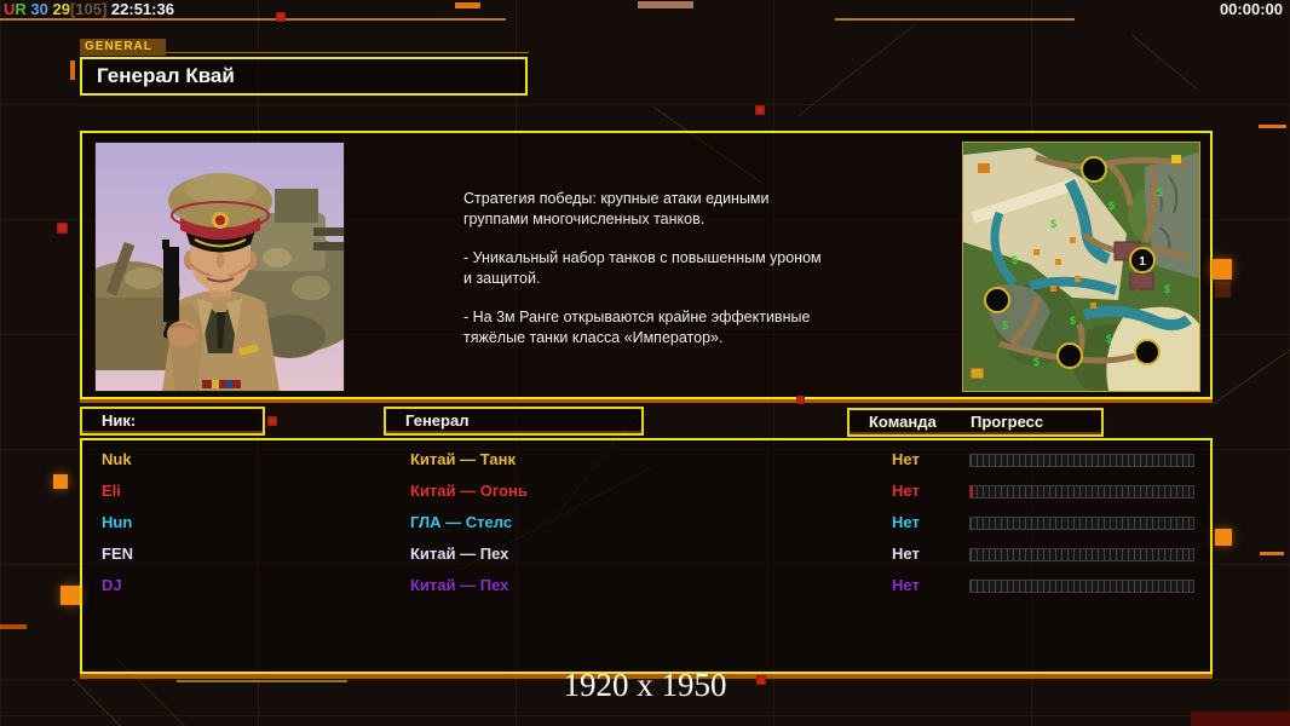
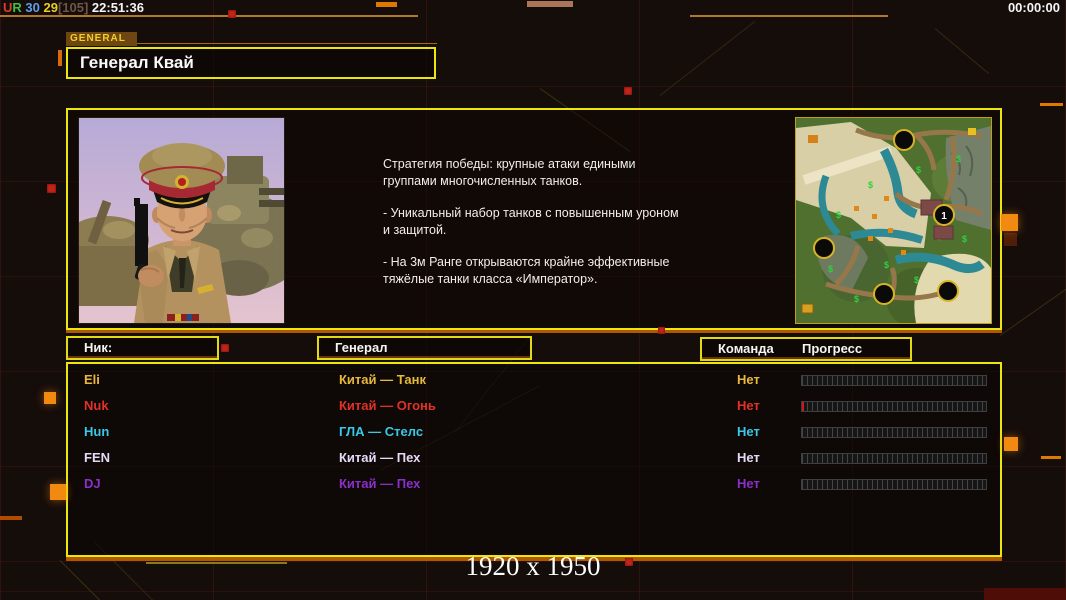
  UR 30 29[105] 22:51:36
  00:00:00
  GENERAL
  Генерал Квай
  Стратегия победы: крупные атаки едиными
  группами многочисленных танков.
  - Уникальный набор танков с повышенным уроном
  и защитой.
  - На 3м Ранге открываются крайне эффективные
  тяжёлые танки класса «Император».
  1
  $
  $
  $
  $
  $
  $
  $
  $
  $
  Ник:
  Генерал
  Команда
  Прогресс
- Nuk
+ Eli
  Китай — Танк
  Нет
- Eli
+ Nuk
  Китай — Огонь
  Нет
  Hun
  ГЛА — Стелс
  Нет
  FEN
  Китай — Пех
  Нет
  DJ
  Китай — Пех
  Нет
  1920 x 1950
